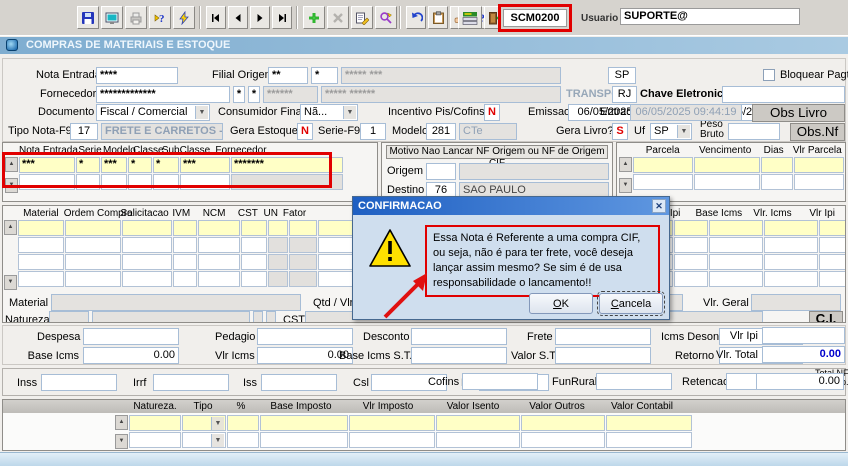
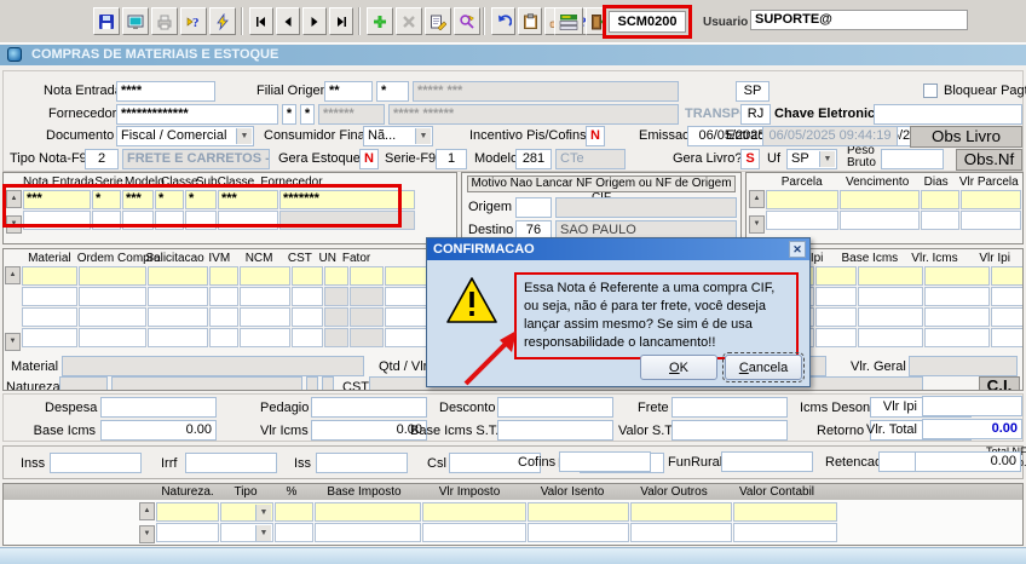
  ?
  SCM0200
  Usuario
  SUPORTE@
  COMPRAS DE MATERIAIS E ESTOQUE
  Nota Entrad
  ****
  Filial Orige
  **
  *
  ***** ***
  SP
  Bloquear Pag
  Fornecedor
  *************
  *
  *
  ******
  ***** ******
  TRANSP
  RJ
  Chave Eletronic
  Documento
  Fiscal / Comercial
  Consumidor Fina
  Nã...
  Incentivo Pis/Cofins
  N
  Emissa
  06/05/202
  Tipo Nota-F9
- 17
+ 2
  FRETE E CARRETOS -
  Gera Estoque
  N
  Serie-F9
  1
  Model
  281
  CTe
  Gera Livro?
  S
  Uf
  SP
  Peso
  Bruto
  Obs.Nf
  Entra
  06/05/2025 09:44:19
  Obs Livro
  Nota Entrada
  Serie
  Model
  Classe
  SubClasse
  Fornecedor
  ***
  *
  ***
  *
  *
  ***
  *******
  Motivo Nao Lancar NF Origem ou NF de Origem
  Origem
  Destino
  76
  SAO PAULO
  Parcela
  Vencimento
  Dias
  Vlr Parcela
  Material
  Ordem Com
  Solicitacao
  IVM
  NCM
  CST
  UN
  Fator
  Ipi
  Base Icms
  Vlr. Icms
  Vlr Ipi
  Material
  Vlr. Geral
  Natureza
  CST
  C.I.
  Despesa
  Pedagio
  Desconto
  Frete
  Icms Deson
  Base Icms
  0.00
  Vlr Icms
  0.00
  Base Icms S.T
  Valor S.T
  Retorno
  Inss
  Irrf
  Iss
  Csl
  Cofins
  FunRura
  Retenca
  0.00
  Vlr Ipi
  Vlr. Total
  0.00
  Natureza.
  Tipo
  %
  Base Imposto
  Vlr Imposto
  Valor Isento
  Valor Outros
  Valor Contabil
  CONFIRMACAO
  ✕
  Essa Nota é Referente a uma compra CIF, ou seja, não é para ter frete, você deseja lançar assim mesmo? Se sim é de usa responsabilidade o lancamento!!
  OK
  Cancela
